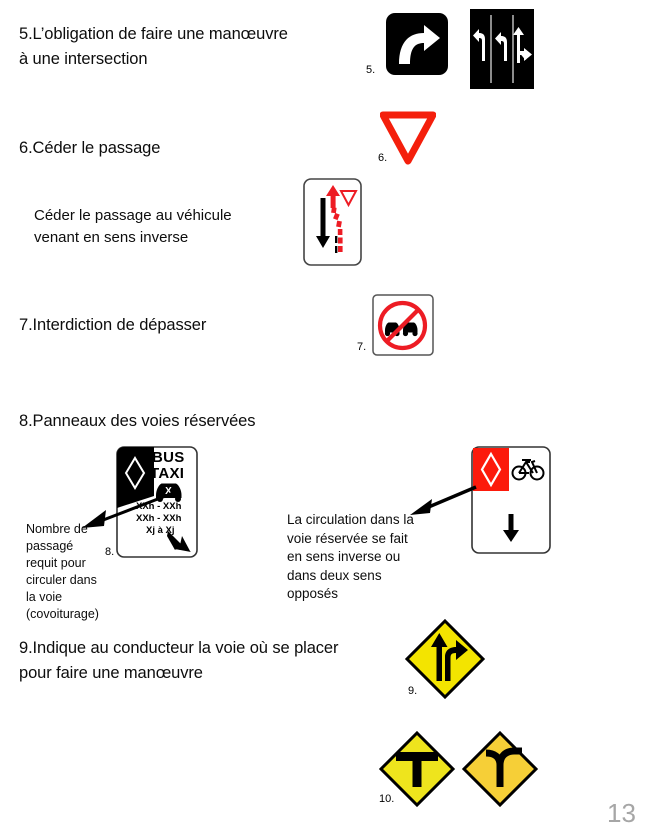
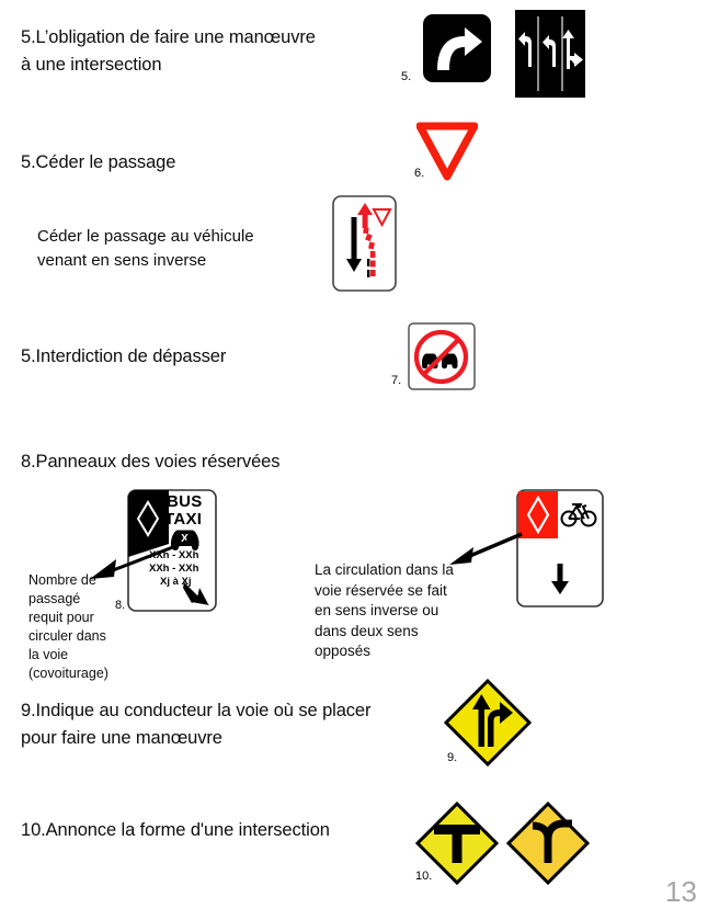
  5.L’obligation de faire une manœuvre
  à une intersection
  5.
- 6.Céder le passage
+ 5.Céder le passage
  6.
  Céder le passage au véhicule
  venant en sens inverse
- 7.Interdiction de dépasser
+ 5.Interdiction de dépasser
  7.
  8.Panneaux des voies réservées
  8.
  BUS
  TAXI
  X
  Xh - XXh
  XXh - XXh
  Xj à Xj
  Nombre de
  passagé
  requit pour
  circuler dans
  la voie
  (covoiturage)
  La circulation dans la
  voie réservée se fait
  en sens inverse ou
  dans deux sens
  opposés
  9.Indique au conducteur la voie où se placer
  pour faire une manœuvre
  9.
+ 10.Annonce la forme d'une intersection
  10.
  13
